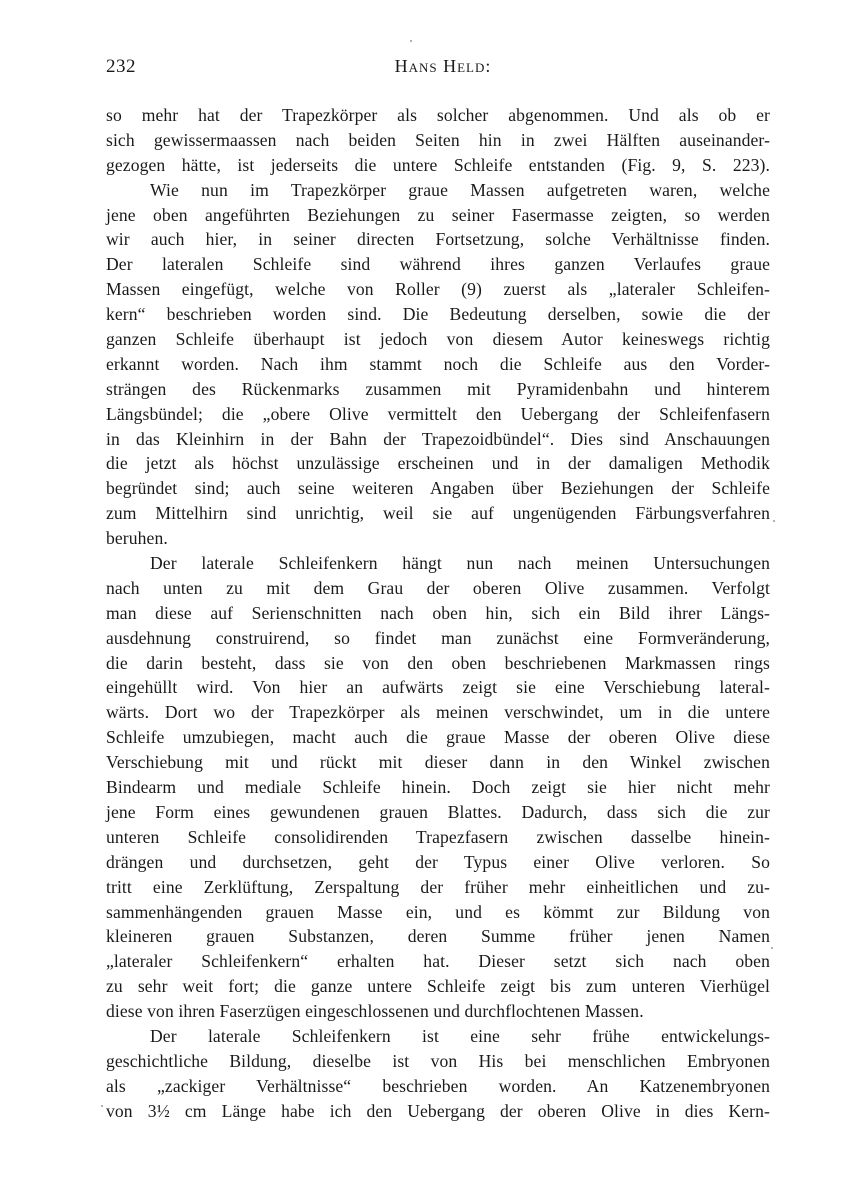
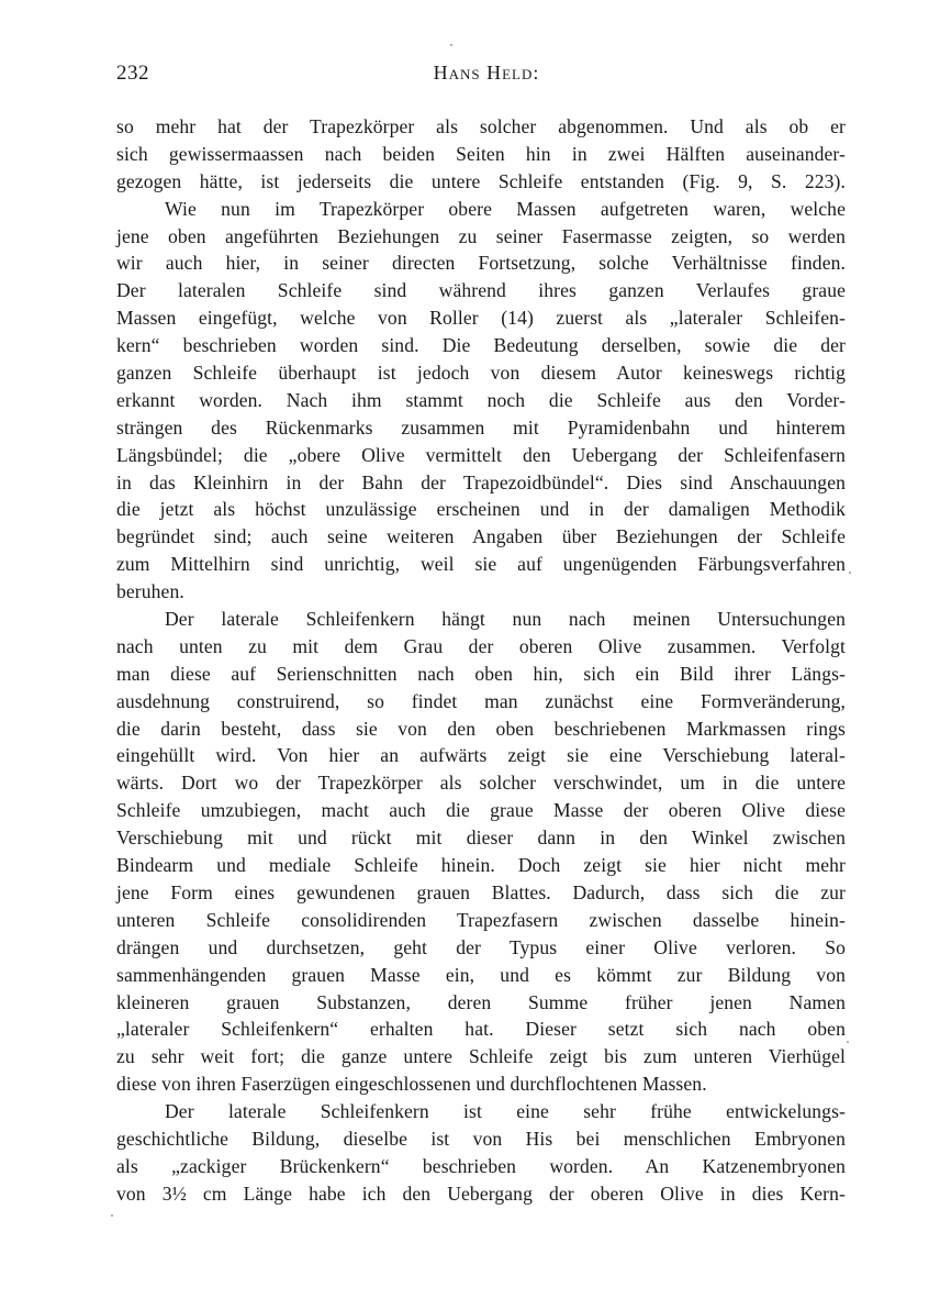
  232
  Hans Held:
  so mehr hat der Trapezkörper als solcher abgenommen. Und als ob er
  sich gewissermaassen nach beiden Seiten hin in zwei Hälften auseinander-
  gezogen hätte, ist jederseits die untere Schleife entstanden (Fig. 9, S. 223).
- Wie nun im Trapezkörper graue Massen aufgetreten waren, welche
+ Wie nun im Trapezkörper obere Massen aufgetreten waren, welche
  jene oben angeführten Beziehungen zu seiner Fasermasse zeigten, so werden
  wir auch hier, in seiner directen Fortsetzung, solche Verhältnisse finden.
  Der lateralen Schleife sind während ihres ganzen Verlaufes graue
- Massen eingefügt, welche von Roller (9) zuerst als „lateraler Schleifen-
+ Massen eingefügt, welche von Roller (14) zuerst als „lateraler Schleifen-
  kern“ beschrieben worden sind. Die Bedeutung derselben, sowie die der
  ganzen Schleife überhaupt ist jedoch von diesem Autor keineswegs richtig
  erkannt worden. Nach ihm stammt noch die Schleife aus den Vorder-
  strängen des Rückenmarks zusammen mit Pyramidenbahn und hinterem
  Längsbündel; die „obere Olive vermittelt den Uebergang der Schleifenfasern
  in das Kleinhirn in der Bahn der Trapezoidbündel“. Dies sind Anschauungen
  die jetzt als höchst unzulässige erscheinen und in der damaligen Methodik
  begründet sind; auch seine weiteren Angaben über Beziehungen der Schleife
  zum Mittelhirn sind unrichtig, weil sie auf ungenügenden Färbungsverfahren
  beruhen.
  Der laterale Schleifenkern hängt nun nach meinen Untersuchungen
  nach unten zu mit dem Grau der oberen Olive zusammen. Verfolgt
  man diese auf Serienschnitten nach oben hin, sich ein Bild ihrer Längs-
  ausdehnung construirend, so findet man zunächst eine Formveränderung,
  die darin besteht, dass sie von den oben beschriebenen Markmassen rings
  eingehüllt wird. Von hier an aufwärts zeigt sie eine Verschiebung lateral-
- wärts. Dort wo der Trapezkörper als meinen verschwindet, um in die untere
+ wärts. Dort wo der Trapezkörper als solcher verschwindet, um in die untere
  Schleife umzubiegen, macht auch die graue Masse der oberen Olive diese
  Verschiebung mit und rückt mit dieser dann in den Winkel zwischen
  Bindearm und mediale Schleife hinein. Doch zeigt sie hier nicht mehr
  jene Form eines gewundenen grauen Blattes. Dadurch, dass sich die zur
  unteren Schleife consolidirenden Trapezfasern zwischen dasselbe hinein-
  drängen und durchsetzen, geht der Typus einer Olive verloren. So
- tritt eine Zerklüftung, Zerspaltung der früher mehr einheitlichen und zu-
  sammenhängenden grauen Masse ein, und es kömmt zur Bildung von
  kleineren grauen Substanzen, deren Summe früher jenen Namen
  „lateraler Schleifenkern“ erhalten hat. Dieser setzt sich nach oben
  zu sehr weit fort; die ganze untere Schleife zeigt bis zum unteren Vierhügel
  diese von ihren Faserzügen eingeschlossenen und durchflochtenen Massen.
  Der laterale Schleifenkern ist eine sehr frühe entwickelungs-
  geschichtliche Bildung, dieselbe ist von His bei menschlichen Embryonen
- als „zackiger Verhältnisse“ beschrieben worden. An Katzenembryonen
+ als „zackiger Brückenkern“ beschrieben worden. An Katzenembryonen
  von 3½ cm Länge habe ich den Uebergang der oberen Olive in dies Kern-
